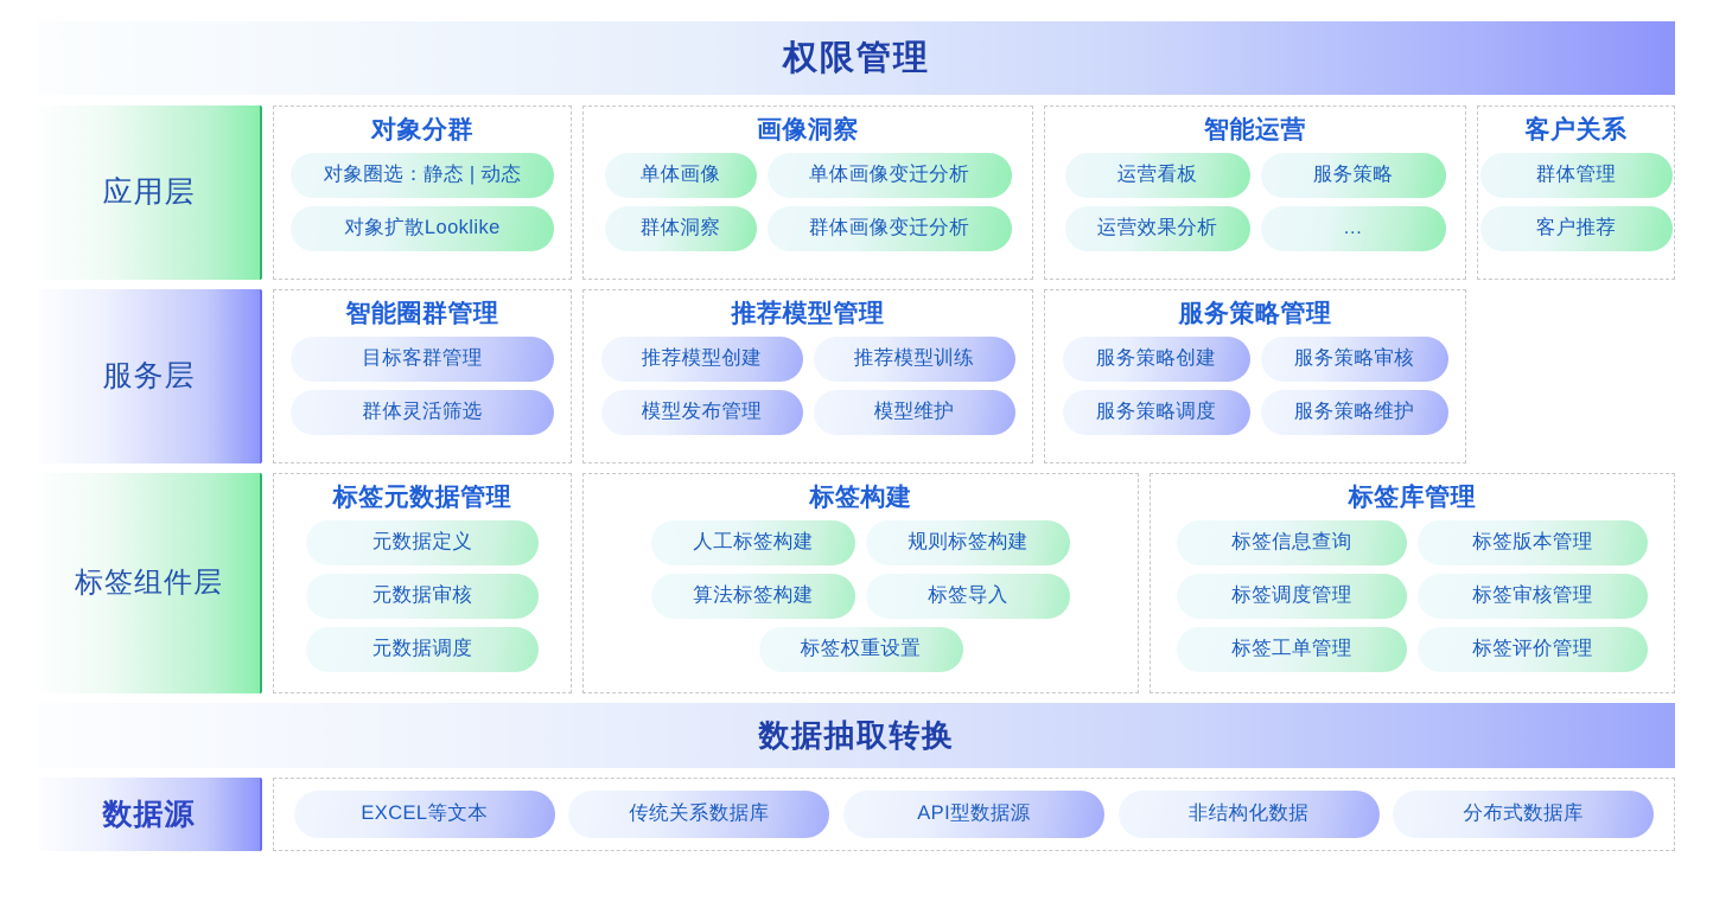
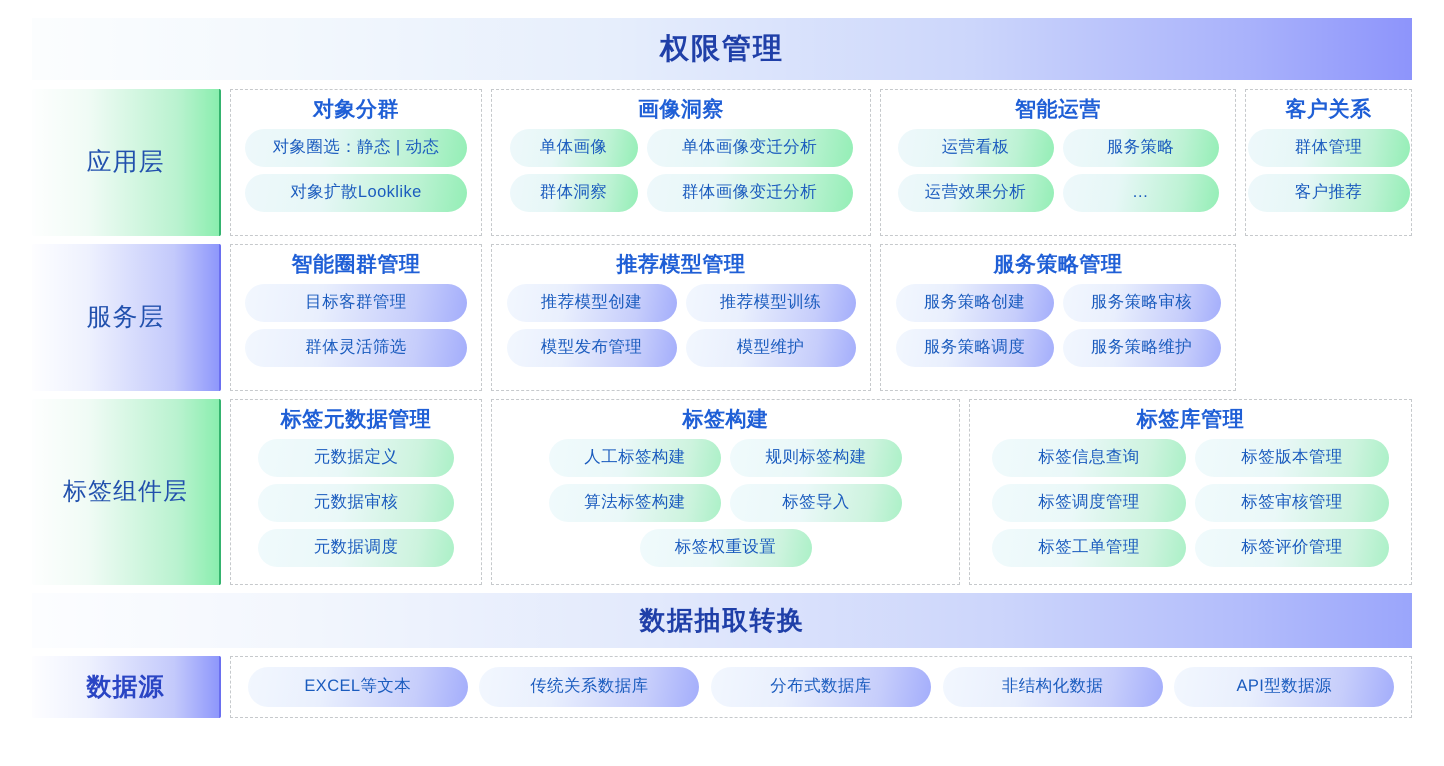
  权限管理
  应用层
  对象分群
  对象圈选：静态 | 动态
  对象扩散Looklike
  画像洞察
  单体画像
  单体画像变迁分析
  群体洞察
  群体画像变迁分析
  智能运营
  运营看板
  服务策略
  运营效果分析
  …
  客户关系
  群体管理
  客户推荐
  服务层
  智能圈群管理
  目标客群管理
  群体灵活筛选
  推荐模型管理
  推荐模型创建
  推荐模型训练
  模型发布管理
  模型维护
  服务策略管理
  服务策略创建
  服务策略审核
  服务策略调度
  服务策略维护
  标签组件层
  标签元数据管理
  元数据定义
  元数据审核
  元数据调度
  标签构建
  人工标签构建
  规则标签构建
  算法标签构建
  标签导入
  标签权重设置
  标签库管理
  标签信息查询
  标签版本管理
  标签调度管理
  标签审核管理
  标签工单管理
  标签评价管理
  数据抽取转换
  数据源
  EXCEL等文本
  传统关系数据库
- API型数据源
+ 分布式数据库
  非结构化数据
- 分布式数据库
+ API型数据源
